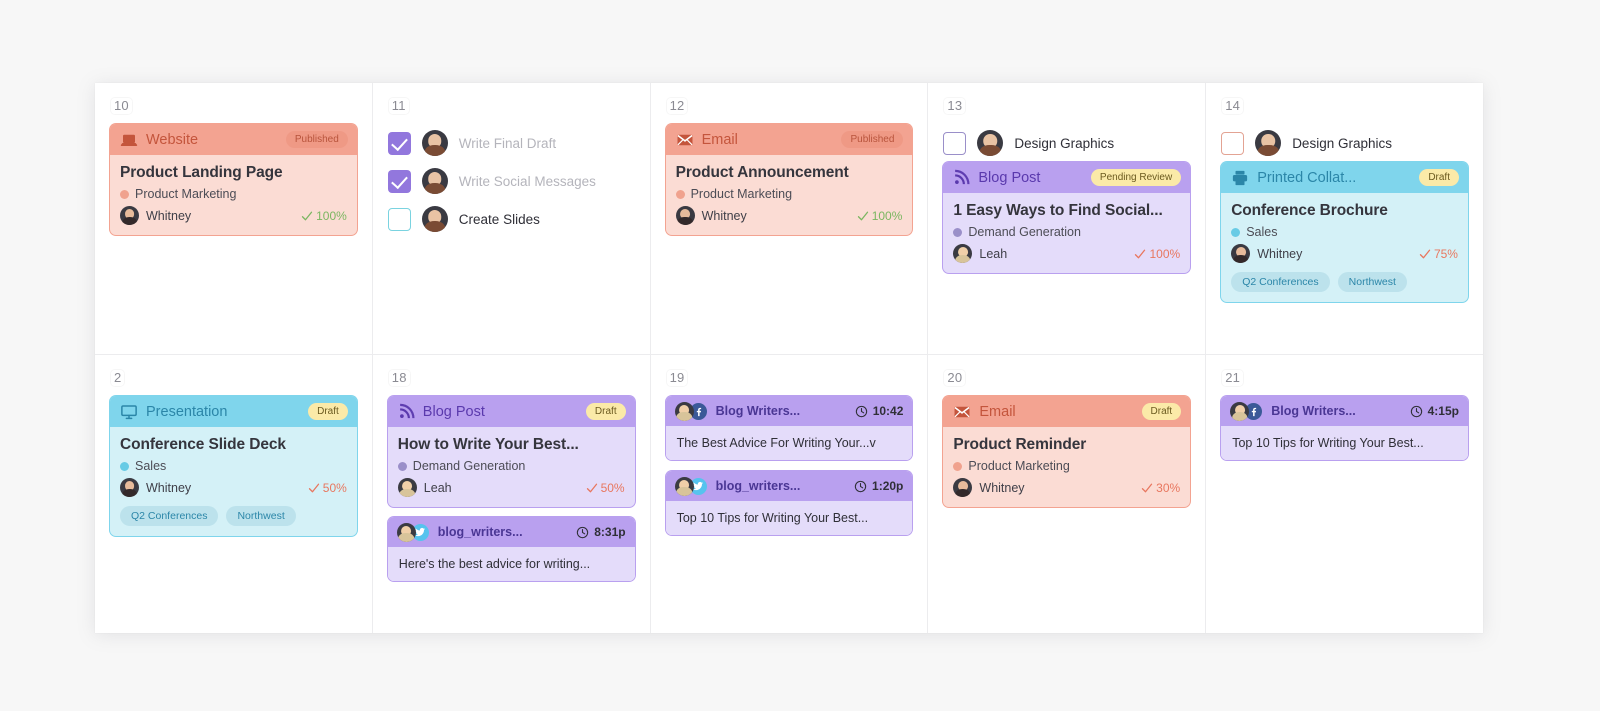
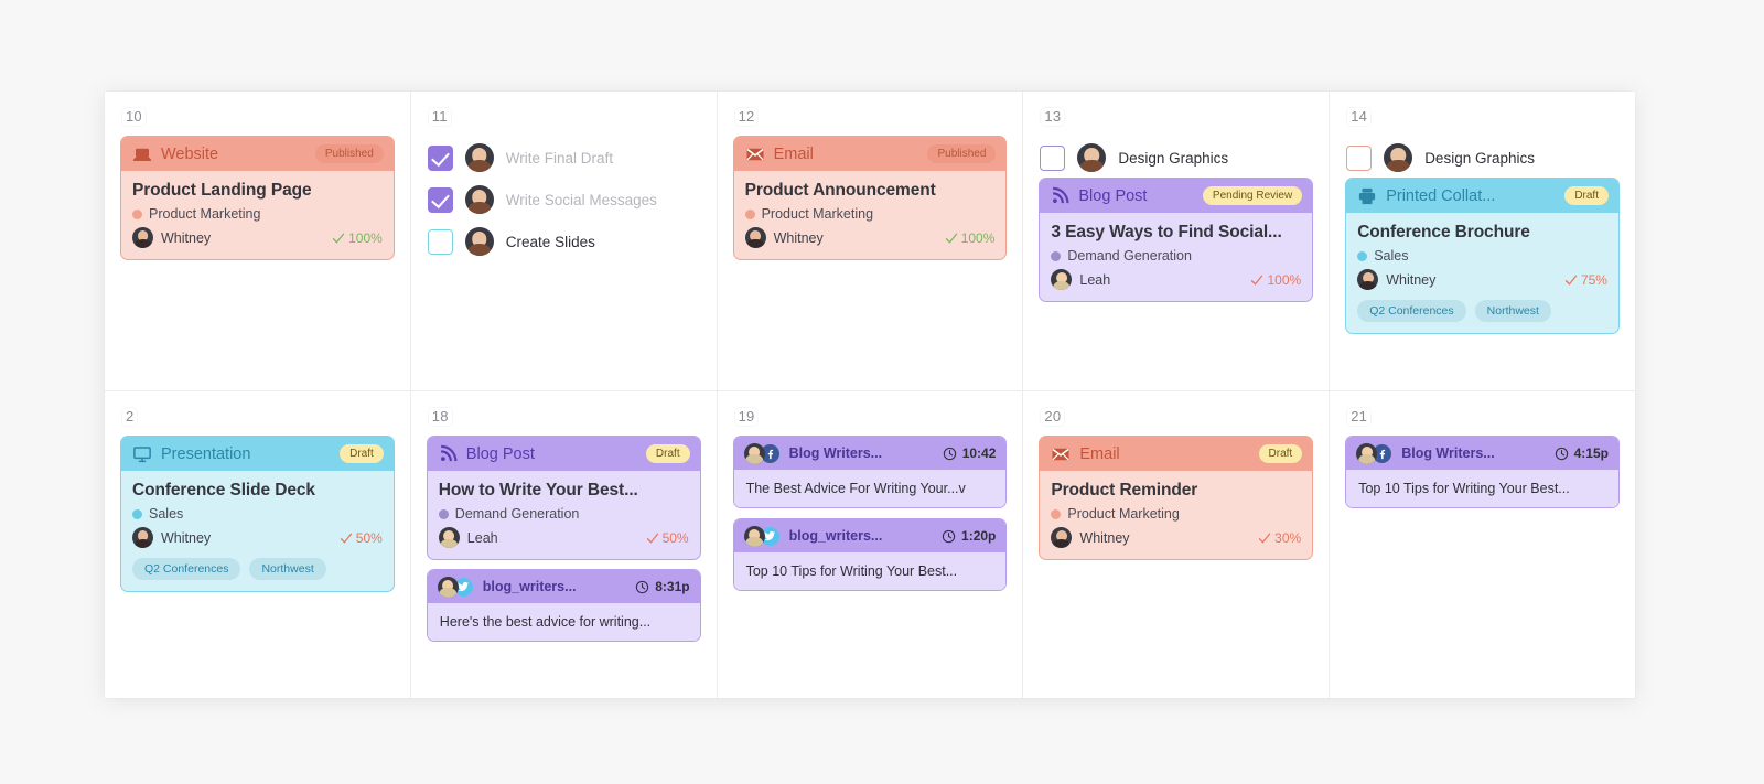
  10
  Website
  Published
  Product Landing Page
  Product Marketing
  Whitney
  100%
  11
  Write Final Draft
  Write Social Messages
  Create Slides
  12
  Email
  Published
  Product Announcement
  Product Marketing
  Whitney
  100%
  13
  Design Graphics
  Blog Post
  Pending Review
- 1 Easy Ways to Find Social...
+ 3 Easy Ways to Find Social...
  Demand Generation
  Leah
  100%
  14
  Design Graphics
  Printed Collat...
  Draft
  Conference Brochure
  Sales
  Whitney
  75%
  Q2 Conferences
  Northwest
  2
  Presentation
  Draft
  Conference Slide Deck
  Sales
  Whitney
  50%
  Q2 Conferences
  Northwest
  18
  Blog Post
  Draft
  How to Write Your Best...
  Demand Generation
  Leah
  50%
  blog_writers...
  8:31p
  Here's the best advice for writing...
  19
  Blog Writers...
  10:42
  The Best Advice For Writing Your...v
  blog_writers...
  1:20p
  Top 10 Tips for Writing Your Best...
  20
  Email
  Draft
  Product Reminder
  Product Marketing
  Whitney
  30%
  21
  Blog Writers...
  4:15p
  Top 10 Tips for Writing Your Best...
